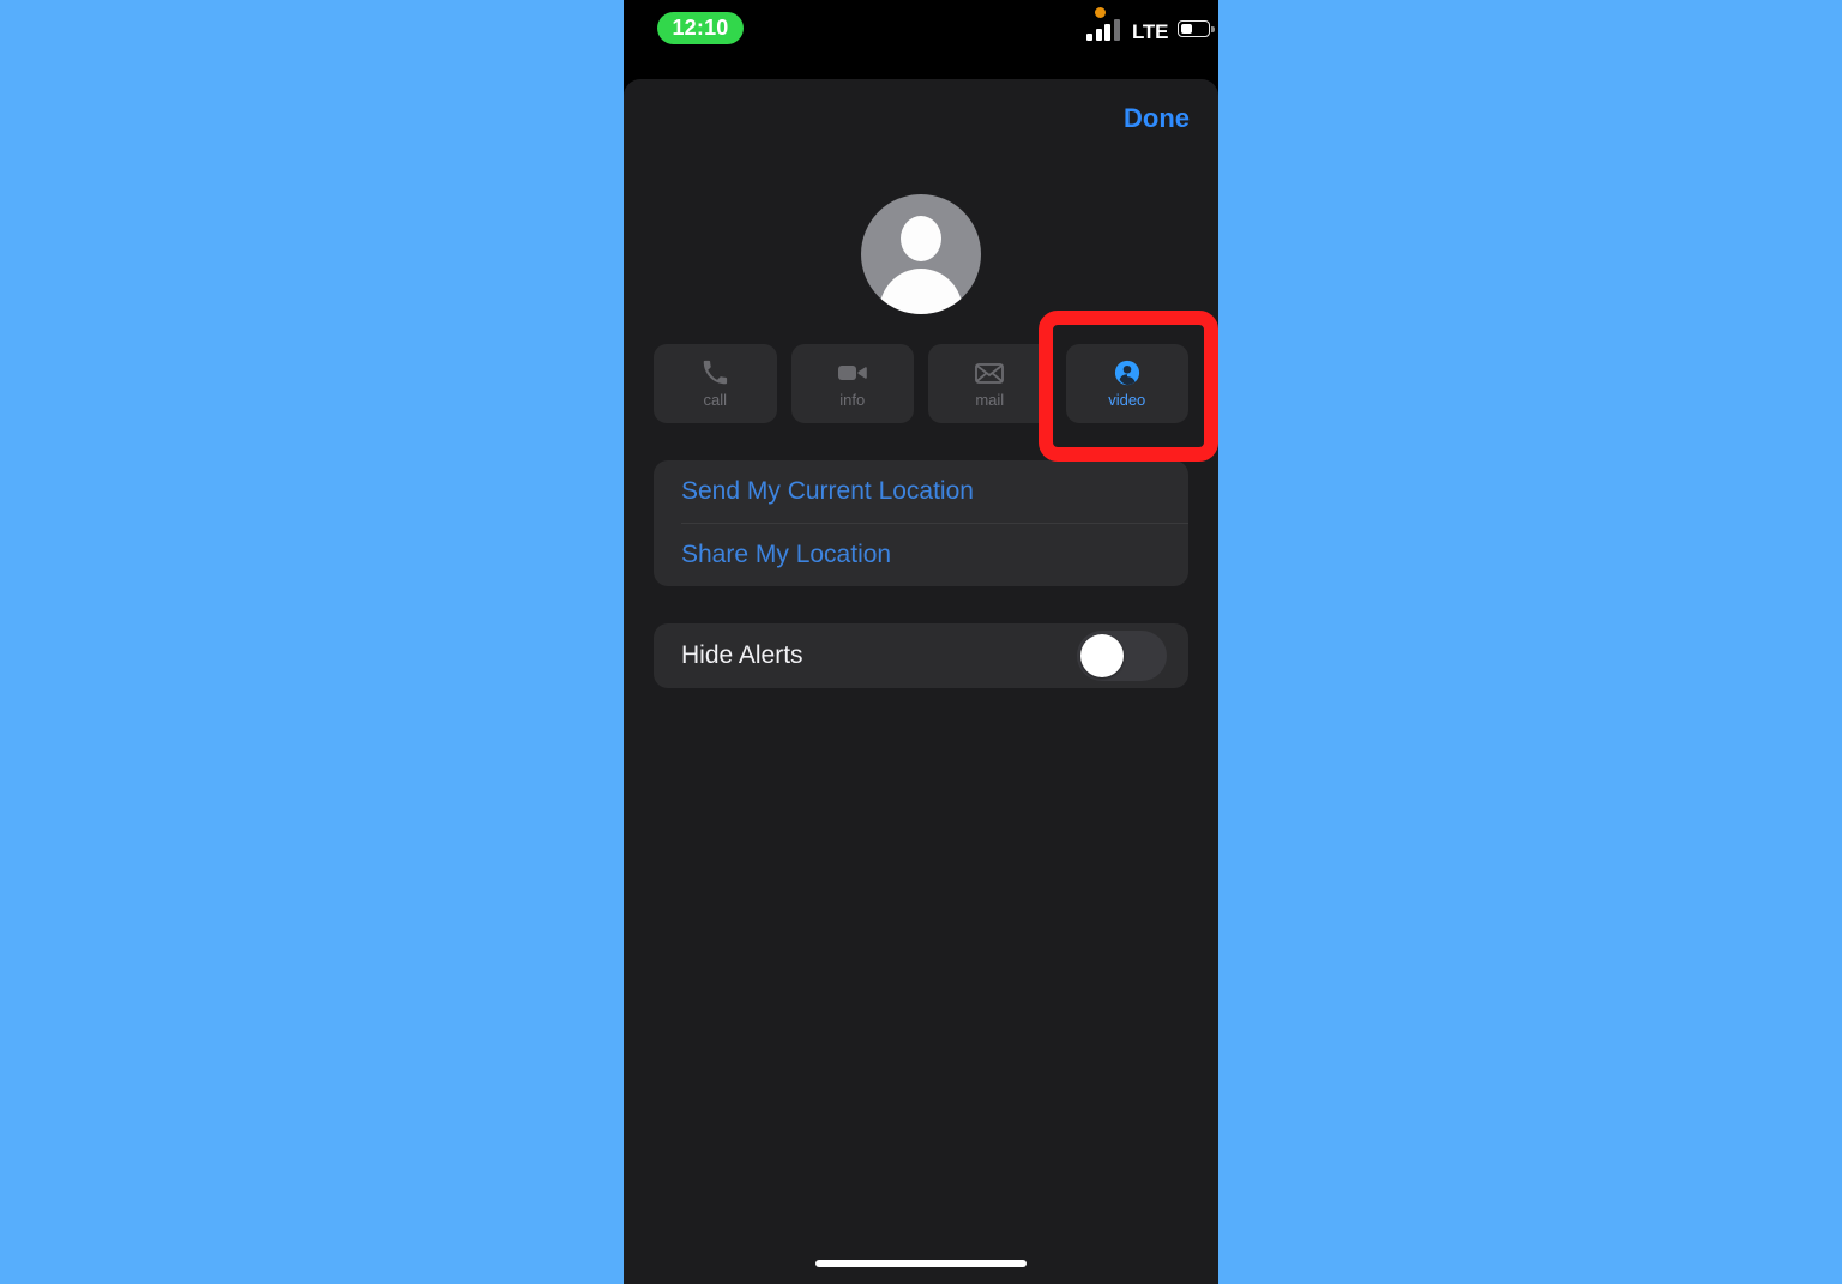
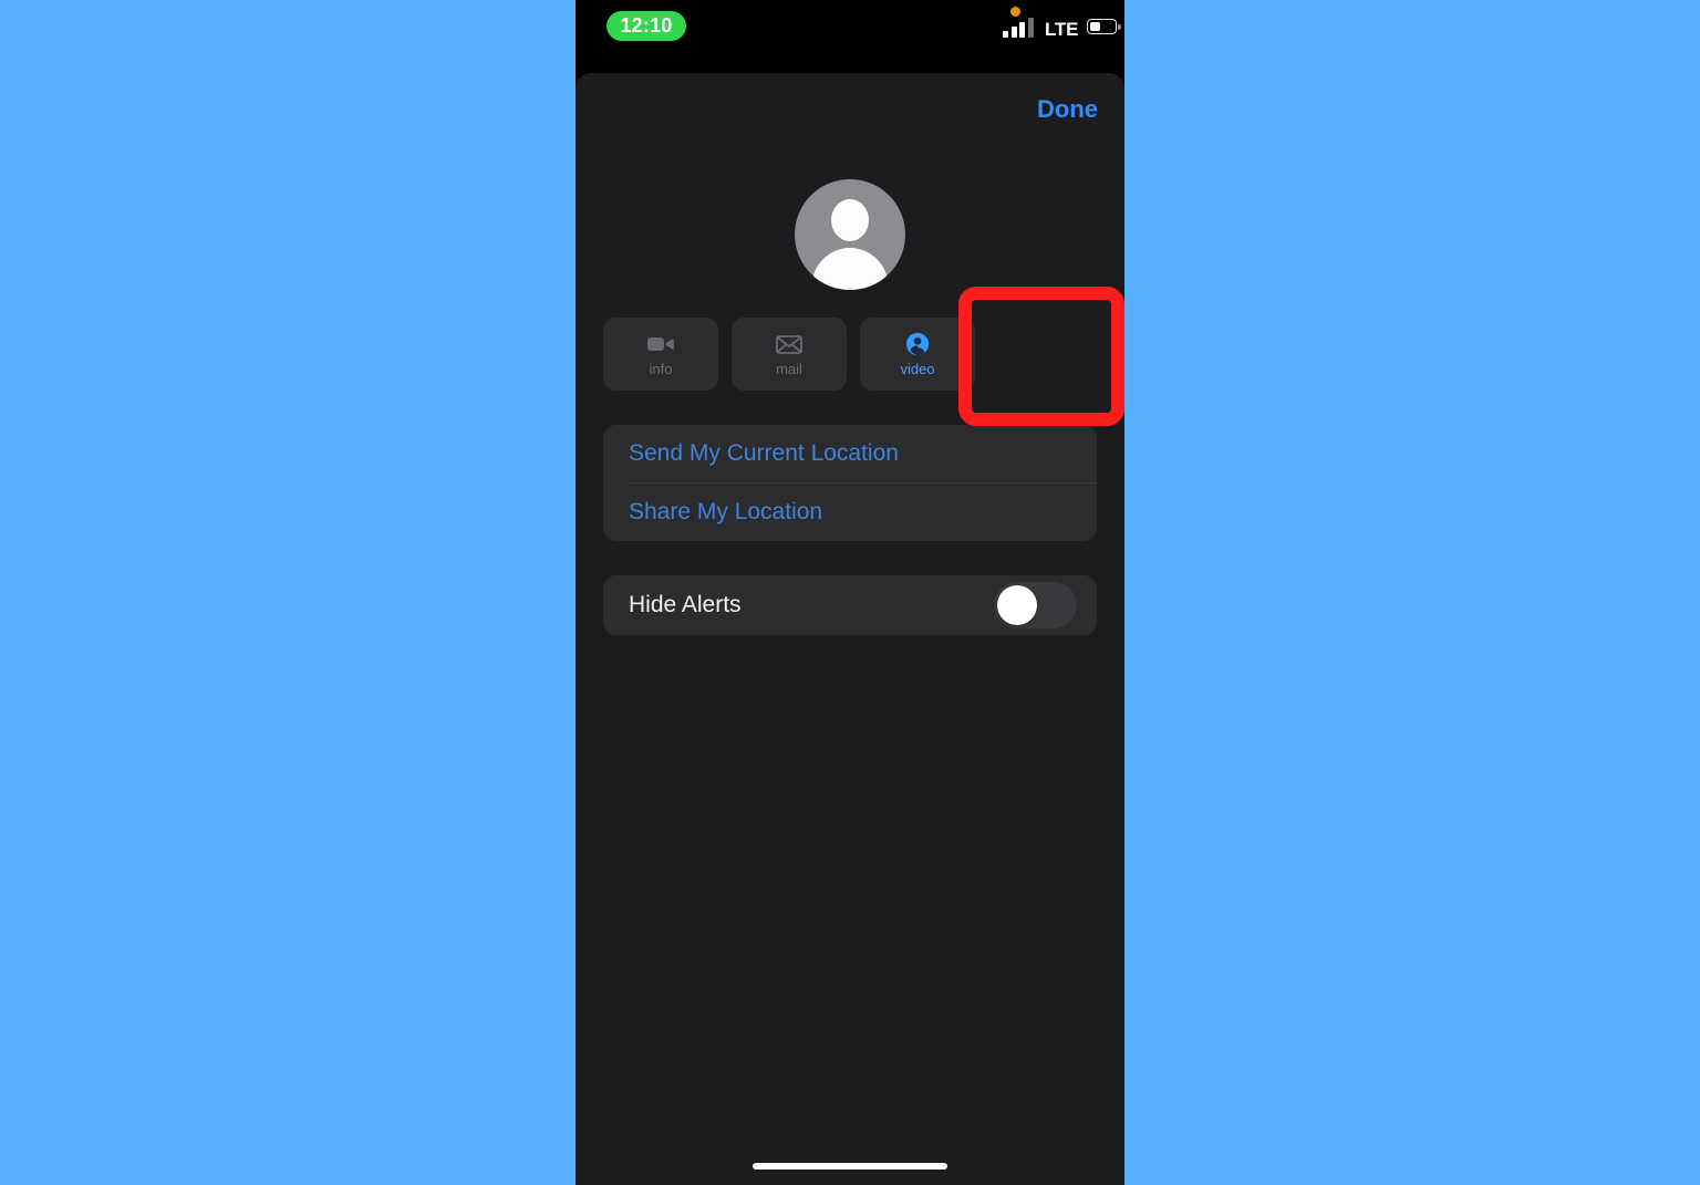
  Done
- call
  info
  mail
  video
  Send My Current Location
  Share My Location
  Hide Alerts
  12:10
  LTE
